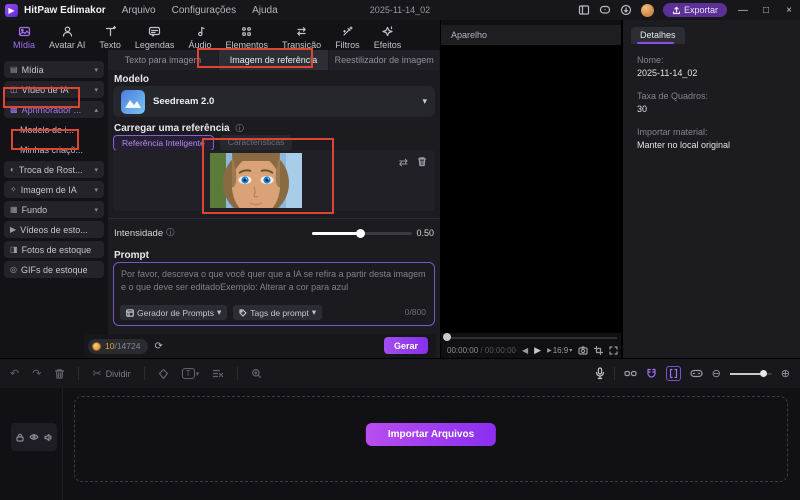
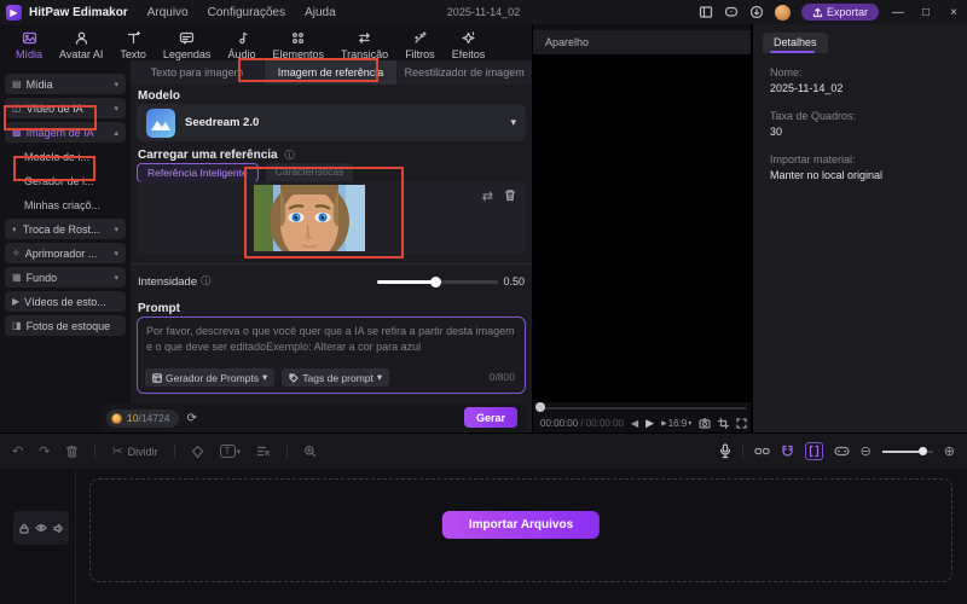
  ▶
  HitPaw Edimakor
  Arquivo
  Configurações
  Ajuda
  2025-11-14_02
  Exportar
  —
  □
  ×
  Mídia
  Avatar AI
  Texto
  Legendas
  Áudio
  Elementos
  Transição
  Filtros
  Efeitos
  ▤
  Mídia
  ◫
  Vídeo de IA
  ▩
- Aprimorador ...
+ Imagem de IA
  Modelo de i...
+ Gerador de i...
  Minhas criaçõ...
  ◐
  Troca de Rost...
  ✧
- Imagem de IA
+ Aprimorador ...
  ▦
  Fundo
  ▶
  Vídeos de esto...
  ◨
  Fotos de estoque
- ◎
- GIFs de estoque
  Texto para imagem
  Imagem de referência
  Reestilizador de imagem
  Modelo
  Seedream 2.0
  ▾
  Carregar uma referência ⓘ
  Referência Inteligente
  Características
  ⇄
  Intensidade
  ⓘ
  0.50
  Prompt
  Por favor, descreva o que você quer que a IA se refira a partir desta imagem e o que deve ser editadoExemplo: Alterar a cor para azul
  Gerador de Prompts
  ▾
  Tags de prompt
  ▾
  0/800
  10/14724
  ⟳
  Gerar
  Aparelho
  00:00:00 / 00:00:00
  ◀
  ▶
  16:9
  Detalhes
  Nome:
  2025-11-14_02
  Taxa de Quadros:
  30
  Importar material:
  Manter no local original
  ↶
  ↷
  ✂
  Dividir
  T
  ⊖
  ⊕
  Importar Arquivos
